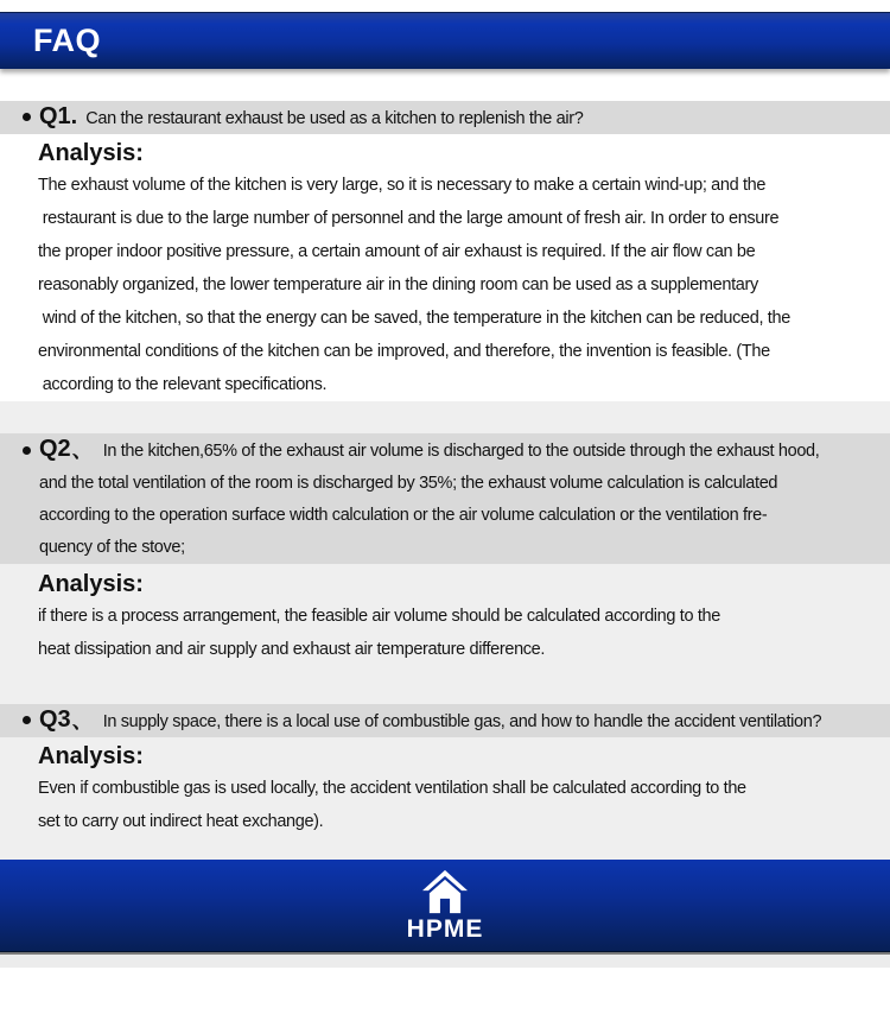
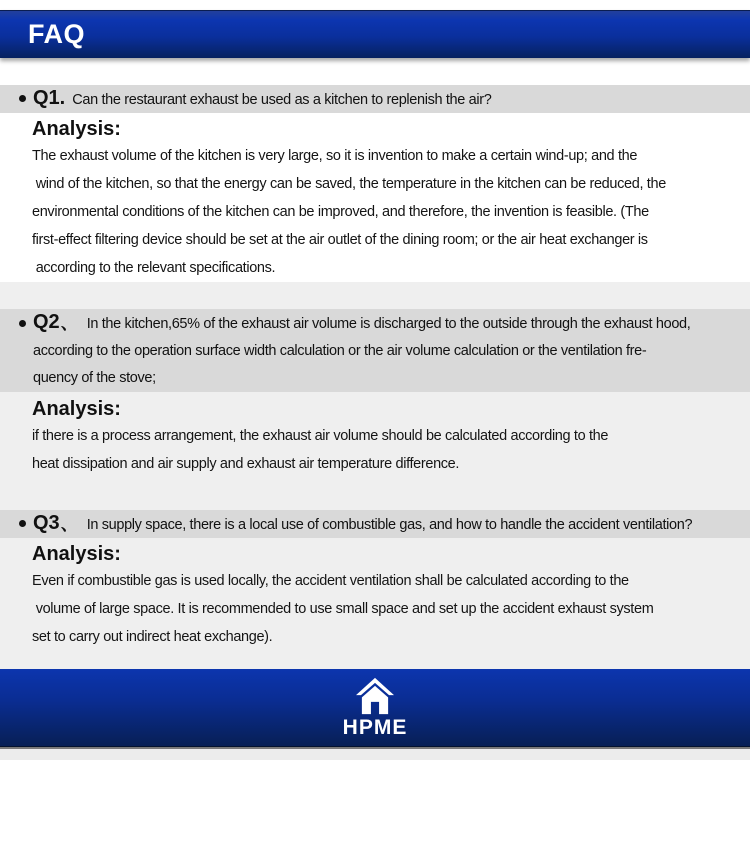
  FAQ
  Q1. Can the restaurant exhaust be used as a kitchen to replenish the air?
  Analysis:
- The exhaust volume of the kitchen is very large, so it is necessary to make a certain wind-up; and the
+ The exhaust volume of the kitchen is very large, so it is invention to make a certain wind-up; and the
- restaurant is due to the large number of personnel and the large amount of fresh air. In order to ensure
- the proper indoor positive pressure, a certain amount of air exhaust is required. If the air flow can be
- reasonably organized, the lower temperature air in the dining room can be used as a supplementary
  wind of the kitchen, so that the energy can be saved, the temperature in the kitchen can be reduced, the
  environmental conditions of the kitchen can be improved, and therefore, the invention is feasible. (The
+ first-effect filtering device should be set at the air outlet of the dining room; or the air heat exchanger is
  according to the relevant specifications.
  Q2、 In the kitchen,65% of the exhaust air volume is discharged to the outside through the exhaust hood,
- and the total ventilation of the room is discharged by 35%; the exhaust volume calculation is calculated
  according to the operation surface width calculation or the air volume calculation or the ventilation fre-
  quency of the stove;
  Analysis:
- if there is a process arrangement, the feasible air volume should be calculated according to the
+ if there is a process arrangement, the exhaust air volume should be calculated according to the
  heat dissipation and air supply and exhaust air temperature difference.
  Q3、 In supply space, there is a local use of combustible gas, and how to handle the accident ventilation?
  Analysis:
  Even if combustible gas is used locally, the accident ventilation shall be calculated according to the
+ volume of large space. It is recommended to use small space and set up the accident exhaust system
  set to carry out indirect heat exchange).
  HPME
